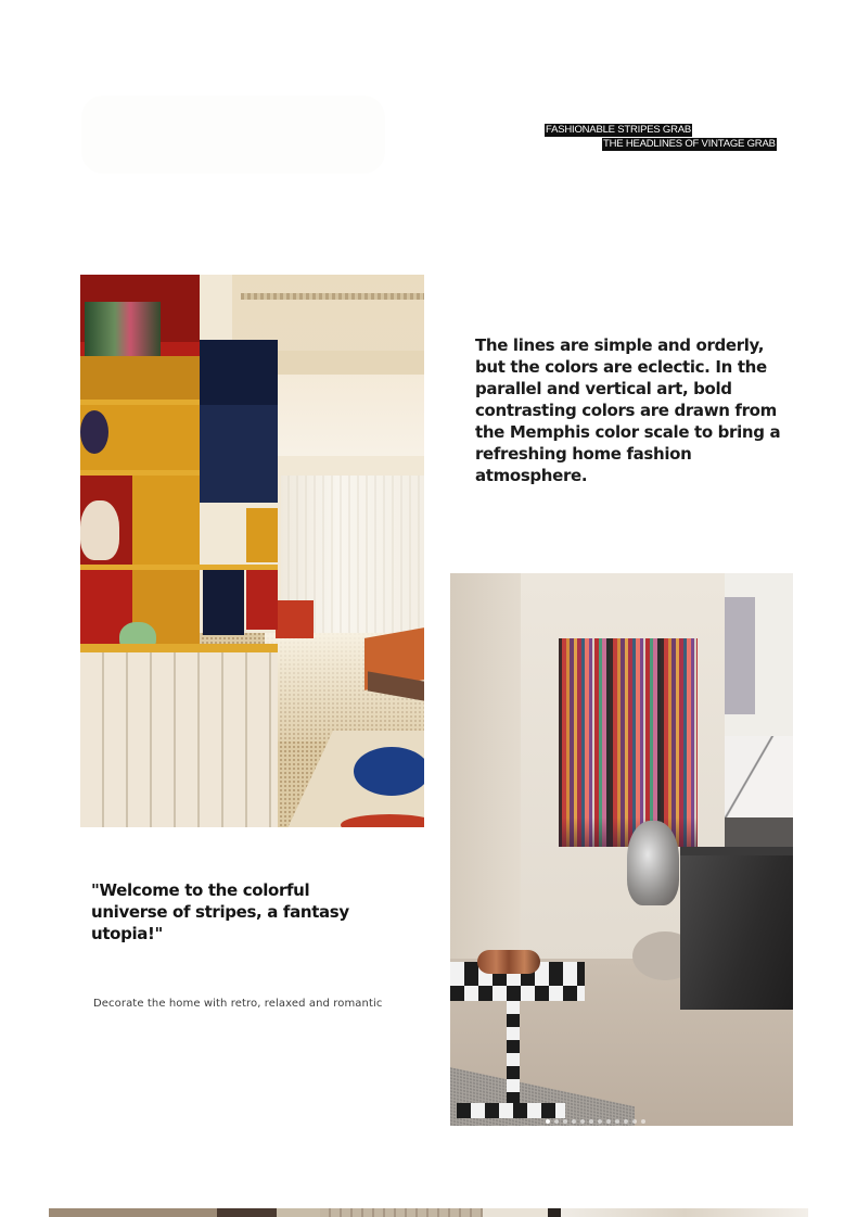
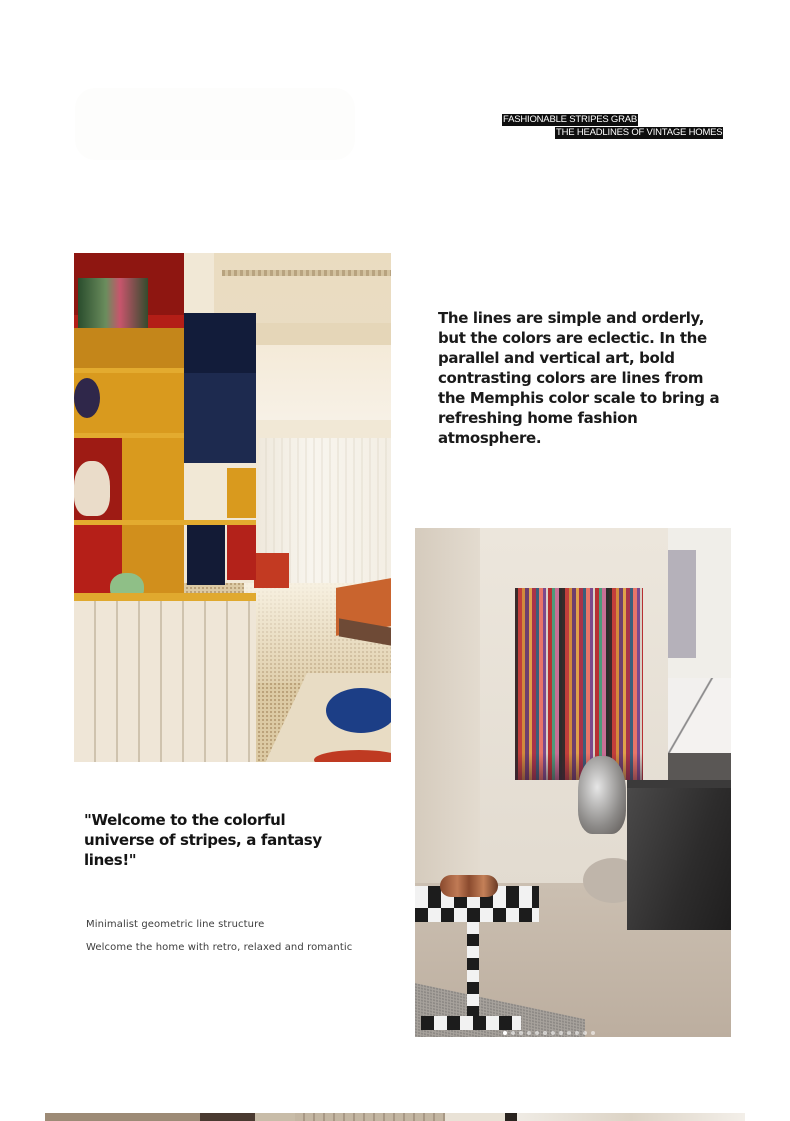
  FASHIONABLE STRIPES GRAB
- THE HEADLINES OF VINTAGE GRAB
+ THE HEADLINES OF VINTAGE HOMES
- The lines are simple and orderly, but the colors are eclectic. In the parallel and vertical art, bold contrasting colors are drawn from the Memphis color scale to bring a refreshing home fashion atmosphere.
+ The lines are simple and orderly, but the colors are eclectic. In the parallel and vertical art, bold contrasting colors are lines from the Memphis color scale to bring a refreshing home fashion atmosphere.
- "Welcome to the colorful universe of stripes, a fantasy utopia!"
+ "Welcome to the colorful universe of stripes, a fantasy lines!"
+ Minimalist geometric line structure
- Decorate the home with retro, relaxed and romantic
+ Welcome the home with retro, relaxed and romantic
